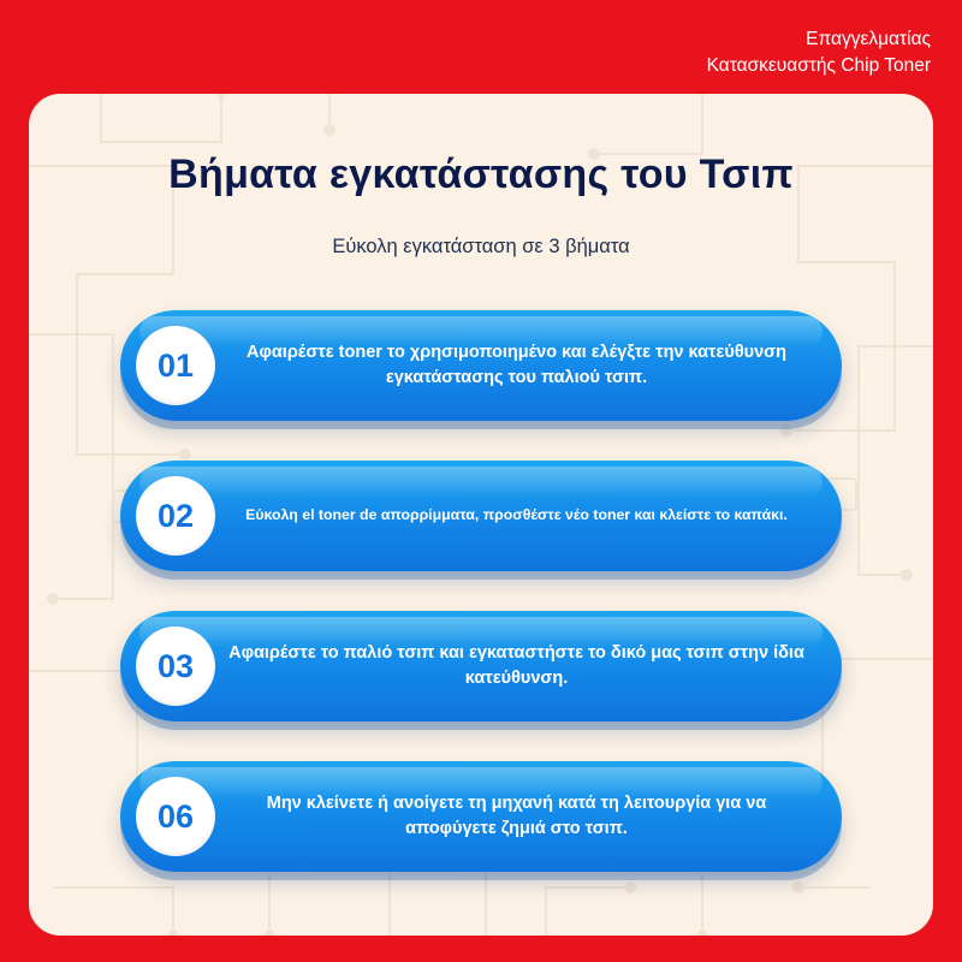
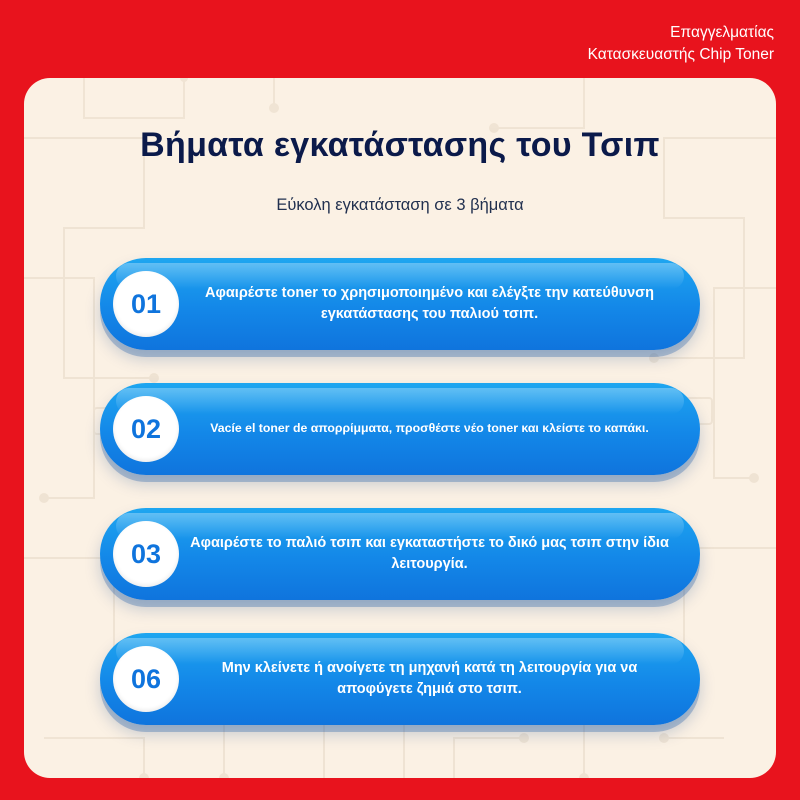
  Βήματα εγκατάστασης του Τσιπ
  Εύκολη εγκατάσταση σε 3 βήματα
  01
  Αφαιρέστε toner το χρησιμοποιημένο και ελέγξτε την κατεύθυνση εγκατάστασης του παλιού τσιπ.
  02
- Εύκολη el toner de απορρίμματα, προσθέστε νέο toner και κλείστε το καπάκι.
+ Vacíe el toner de απορρίμματα, προσθέστε νέο toner και κλείστε το καπάκι.
  03
- Αφαιρέστε το παλιό τσιπ και εγκαταστήστε το δικό μας τσιπ στην ίδια κατεύθυνση.
+ Αφαιρέστε το παλιό τσιπ και εγκαταστήστε το δικό μας τσιπ στην ίδια λειτουργία.
  06
  Μην κλείνετε ή ανοίγετε τη μηχανή κατά τη λειτουργία για να αποφύγετε ζημιά στο τσιπ.
  Επαγγελματίας
  Κατασκευαστής Chip Toner
